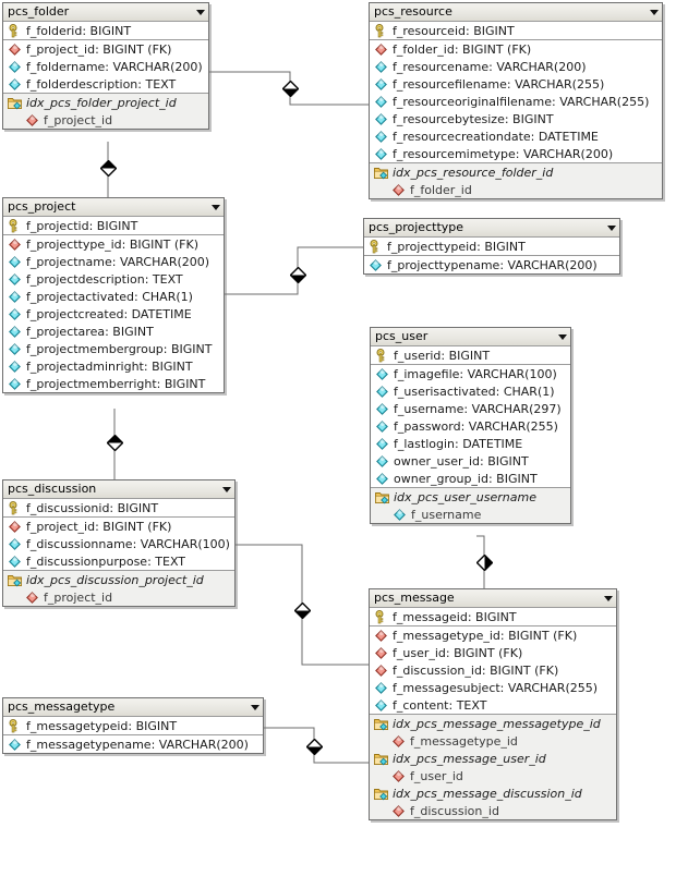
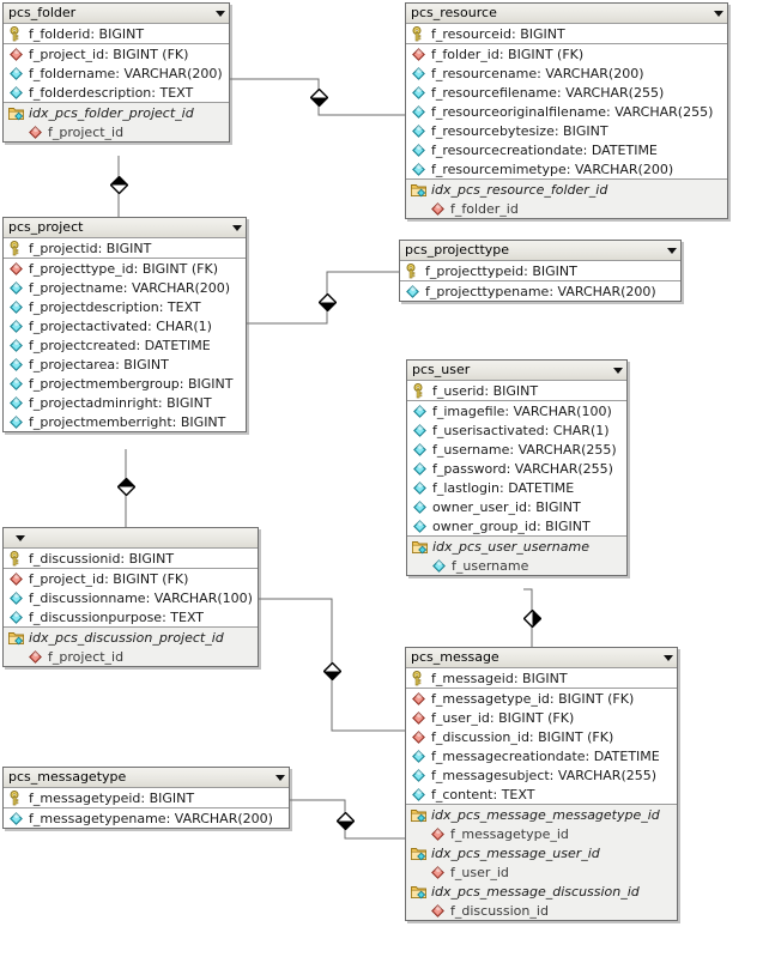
  pcs_folder
  f_folderid: BIGINT
  f_project_id: BIGINT (FK)
  f_foldername: VARCHAR(200)
  f_folderdescription: TEXT
  idx_pcs_folder_project_id
  f_project_id
  pcs_resource
  f_resourceid: BIGINT
  f_folder_id: BIGINT (FK)
  f_resourcename: VARCHAR(200)
  f_resourcefilename: VARCHAR(255)
  f_resourceoriginalfilename: VARCHAR(255)
  f_resourcebytesize: BIGINT
  f_resourcecreationdate: DATETIME
  f_resourcemimetype: VARCHAR(200)
  idx_pcs_resource_folder_id
  f_folder_id
  pcs_project
  f_projectid: BIGINT
  f_projecttype_id: BIGINT (FK)
  f_projectname: VARCHAR(200)
  f_projectdescription: TEXT
  f_projectactivated: CHAR(1)
  f_projectcreated: DATETIME
  f_projectarea: BIGINT
  f_projectmembergroup: BIGINT
  f_projectadminright: BIGINT
  f_projectmemberright: BIGINT
  pcs_projecttype
  f_projecttypeid: BIGINT
  f_projecttypename: VARCHAR(200)
  pcs_user
  f_userid: BIGINT
  f_imagefile: VARCHAR(100)
  f_userisactivated: CHAR(1)
- f_username: VARCHAR(297)
+ f_username: VARCHAR(255)
  f_password: VARCHAR(255)
  f_lastlogin: DATETIME
  owner_user_id: BIGINT
  owner_group_id: BIGINT
  idx_pcs_user_username
  f_username
- pcs_discussion
  f_discussionid: BIGINT
  f_project_id: BIGINT (FK)
  f_discussionname: VARCHAR(100)
  f_discussionpurpose: TEXT
  idx_pcs_discussion_project_id
  f_project_id
  pcs_message
  f_messageid: BIGINT
  f_messagetype_id: BIGINT (FK)
  f_user_id: BIGINT (FK)
  f_discussion_id: BIGINT (FK)
+ f_messagecreationdate: DATETIME
  f_messagesubject: VARCHAR(255)
  f_content: TEXT
  idx_pcs_message_messagetype_id
  f_messagetype_id
  idx_pcs_message_user_id
  f_user_id
  idx_pcs_message_discussion_id
  f_discussion_id
  pcs_messagetype
  f_messagetypeid: BIGINT
  f_messagetypename: VARCHAR(200)
